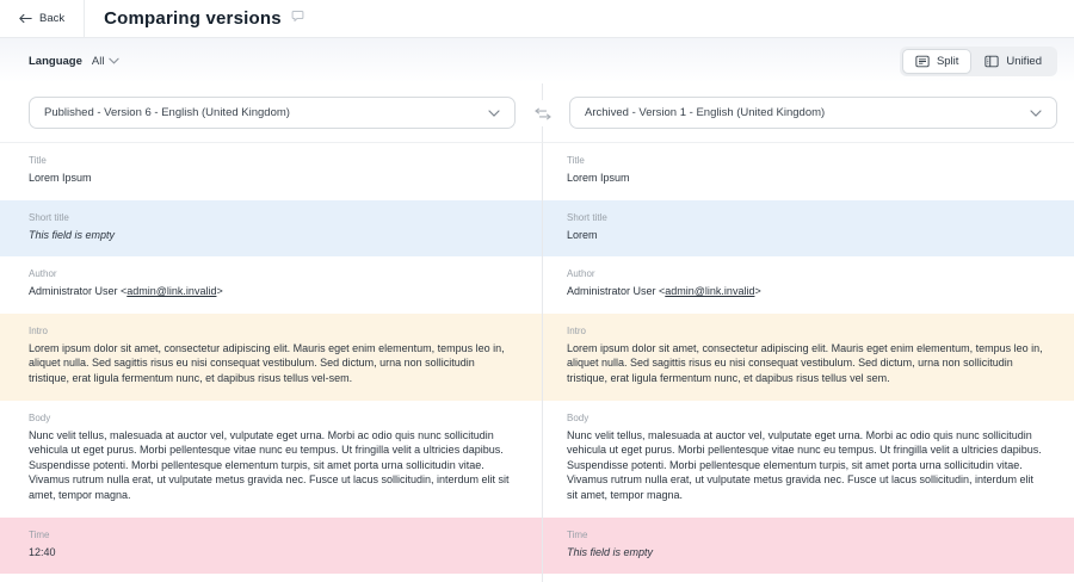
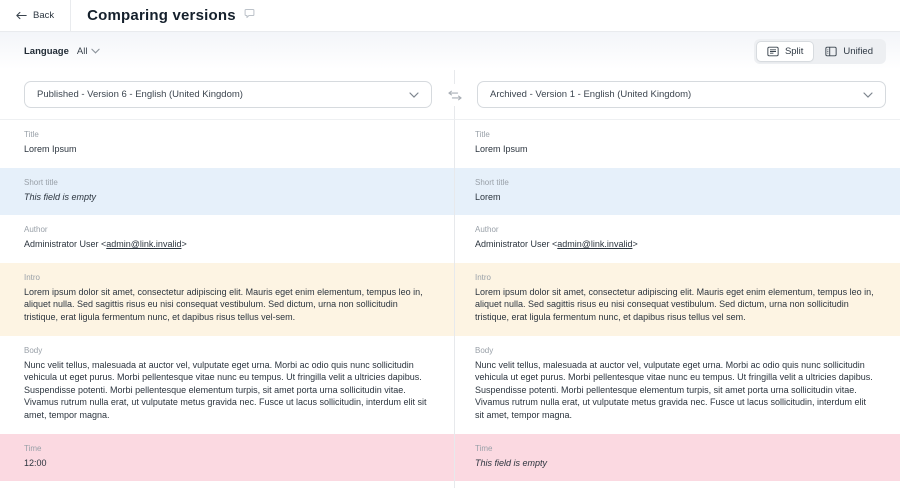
  Back
  Comparing versions
  Language
  All
  Split
  Unified
  Published - Version 6 - English (United Kingdom)
  Archived - Version 1 - English (United Kingdom)
  Title
  Lorem Ipsum
  Title
  Lorem Ipsum
  Short title
  This field is empty
  Short title
  Lorem
  Author
  Administrator User <admin@link.invalid>
  Author
  Administrator User <admin@link.invalid>
  Intro
  Lorem ipsum dolor sit amet, consectetur adipiscing elit. Mauris eget enim elementum, tempus leo in, aliquet nulla. Sed sagittis risus eu nisi consequat vestibulum. Sed dictum, urna non sollicitudin tristique, erat ligula fermentum nunc, et dapibus risus tellus vel-sem.
  Intro
  Lorem ipsum dolor sit amet, consectetur adipiscing elit. Mauris eget enim elementum, tempus leo in, aliquet nulla. Sed sagittis risus eu nisi consequat vestibulum. Sed dictum, urna non sollicitudin tristique, erat ligula fermentum nunc, et dapibus risus tellus vel sem.
  Body
  Nunc velit tellus, malesuada at auctor vel, vulputate eget urna. Morbi ac odio quis nunc sollicitudin vehicula ut eget purus. Morbi pellentesque vitae nunc eu tempus. Ut fringilla velit a ultricies dapibus. Suspendisse potenti. Morbi pellentesque elementum turpis, sit amet porta urna sollicitudin vitae. Vivamus rutrum nulla erat, ut vulputate metus gravida nec. Fusce ut lacus sollicitudin, interdum elit sit amet, tempor magna.
  Body
  Nunc velit tellus, malesuada at auctor vel, vulputate eget urna. Morbi ac odio quis nunc sollicitudin vehicula ut eget purus. Morbi pellentesque vitae nunc eu tempus. Ut fringilla velit a ultricies dapibus. Suspendisse potenti. Morbi pellentesque elementum turpis, sit amet porta urna sollicitudin vitae. Vivamus rutrum nulla erat, ut vulputate metus gravida nec. Fusce ut lacus sollicitudin, interdum elit sit amet, tempor magna.
  Time
- 12:40
+ 12:00
  Time
  This field is empty
